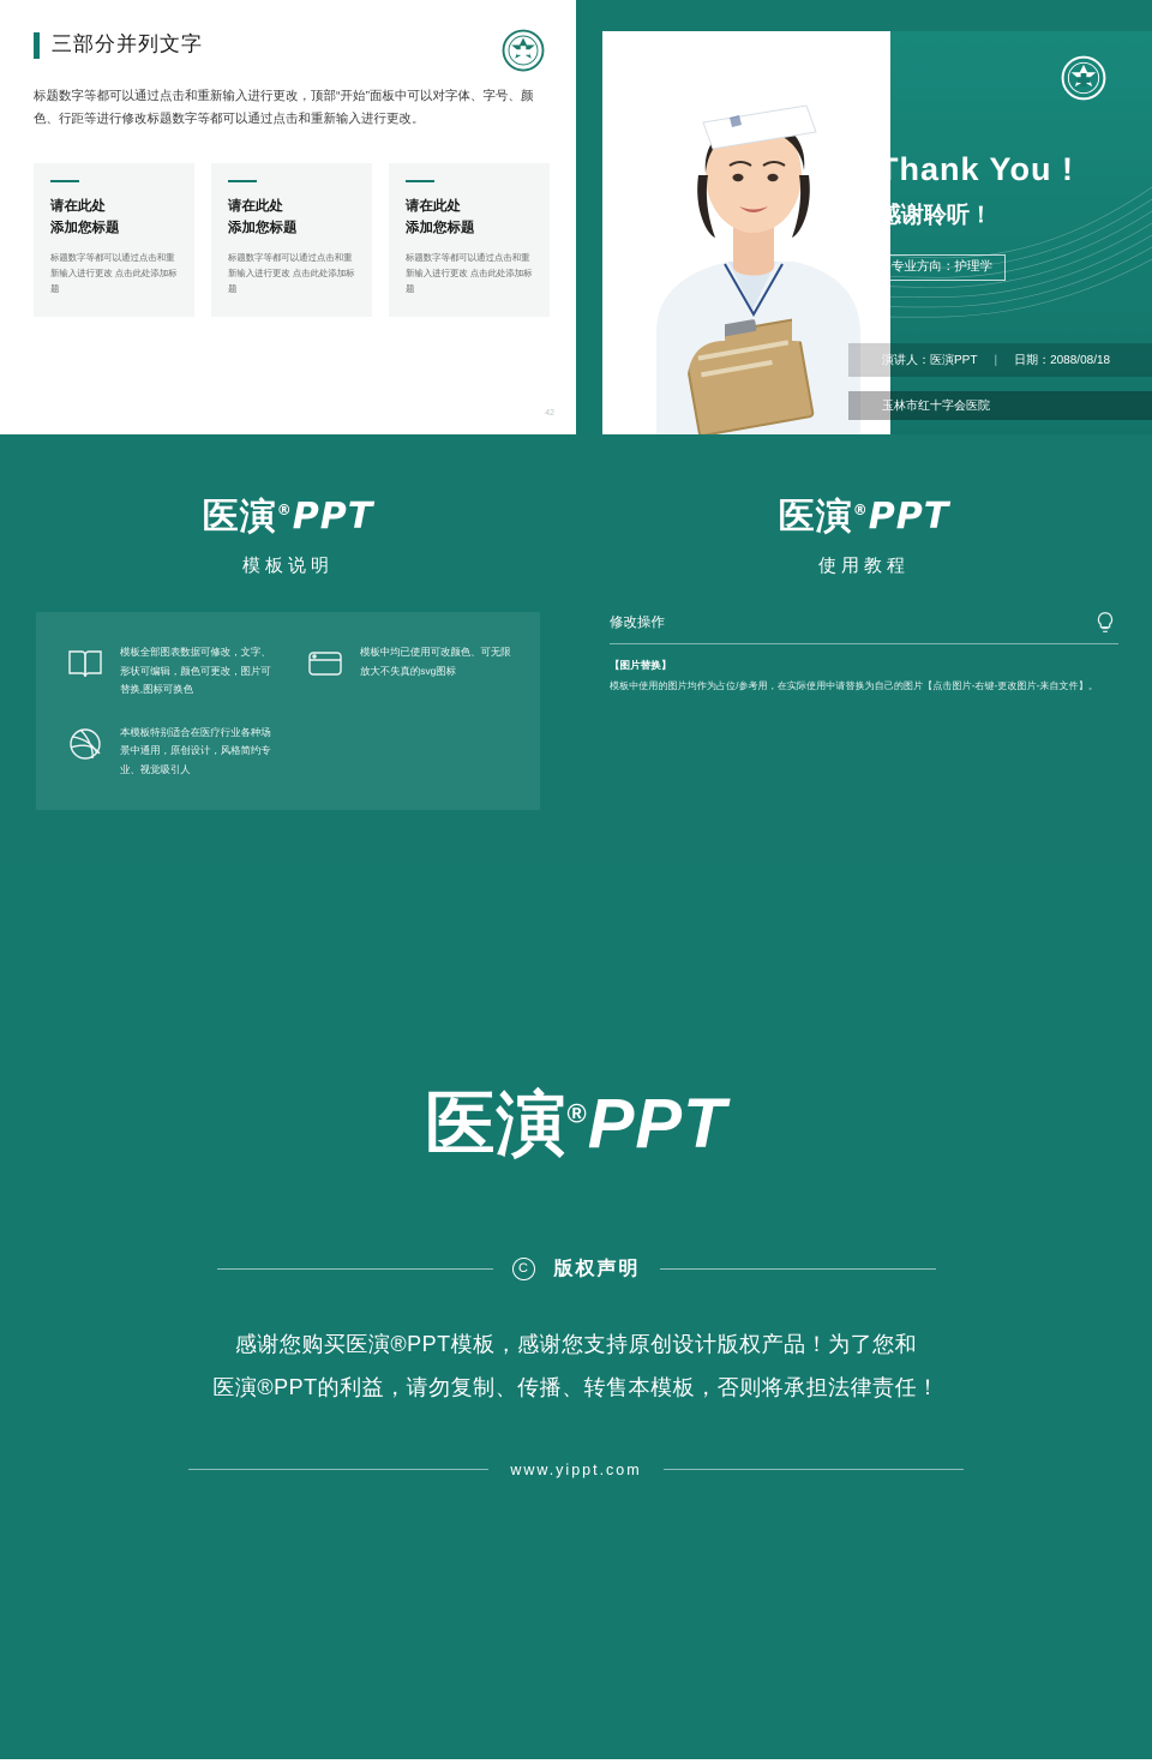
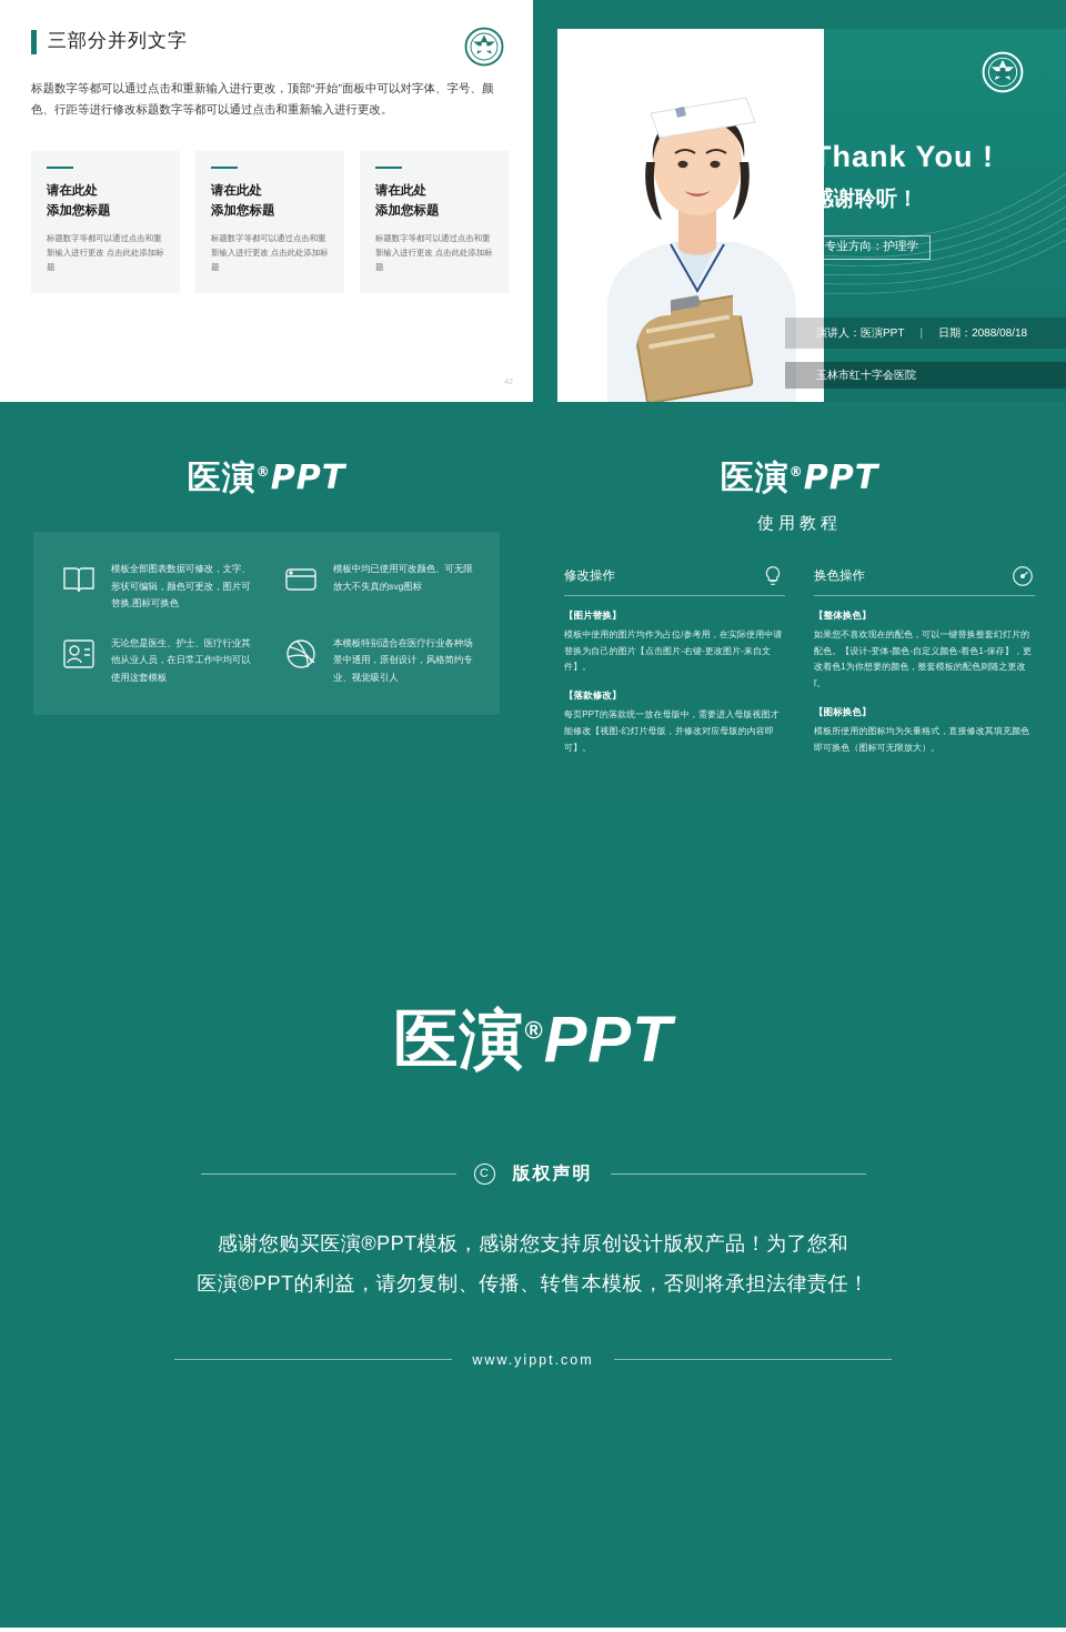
  三部分并列文字
  标题数字等都可以通过点击和重新输入进行更改，顶部“开始”面板中可以对字体、字号、颜色、行距等进行修改标题数字等都可以通过点击和重新输入进行更改。
  请在此处
  添加您标题
  标题数字等都可以通过点击和重新输入进行更改 点击此处添加标题
  请在此处
  添加您标题
  标题数字等都可以通过点击和重新输入进行更改 点击此处添加标题
  请在此处
  添加您标题
  标题数字等都可以通过点击和重新输入进行更改 点击此处添加标题
  Thank You !
  感谢聆听！
  专业方向：护理学
  演讲人：医演PPT
  |
  日期：2088/08/18
  玉林市红十字会医院
  医演®PPT
- 模板说明
  模板全部图表数据可修改，文字、形状可编辑，颜色可更改，图片可替换,图标可换色
  模板中均已使用可改颜色、可无限放大不失真的svg图标
+ 无论您是医生、护士、医疗行业其他从业人员，在日常工作中均可以使用这套模板
  本模板特别适合在医疗行业各种场景中通用，原创设计，风格简约专业、视觉吸引人
  医演®PPT
  使用教程
  修改操作
  【图片替换】
  模板中使用的图片均作为占位/参考用，在实际使用中请替换为自己的图片【点击图片-右键-更改图片-来自文件】。
+ 【落款修改】
+ 每页PPT的落款统一放在母版中，需要进入母版视图才能修改【视图-幻灯片母版，并修改对应母版的内容即可】。
+ 换色操作
+ 【整体换色】
+ 如果您不喜欢现在的配色，可以一键替换整套幻灯片的配色。【设计-变体-颜色-自定义颜色-着色1-保存】，更改着色1为你想要的颜色，整套模板的配色则随之更改ľ。
+ 【图标换色】
+ 模板所使用的图标均为矢量格式，直接修改其填充颜色即可换色（图标可无限放大）。
  医演®PPT
  C
  版权声明
  感谢您购买医演®PPT模板，感谢您支持原创设计版权产品！为了您和
  医演®PPT的利益，请勿复制、传播、转售本模板，否则将承担法律责任！
  www.yippt.com
